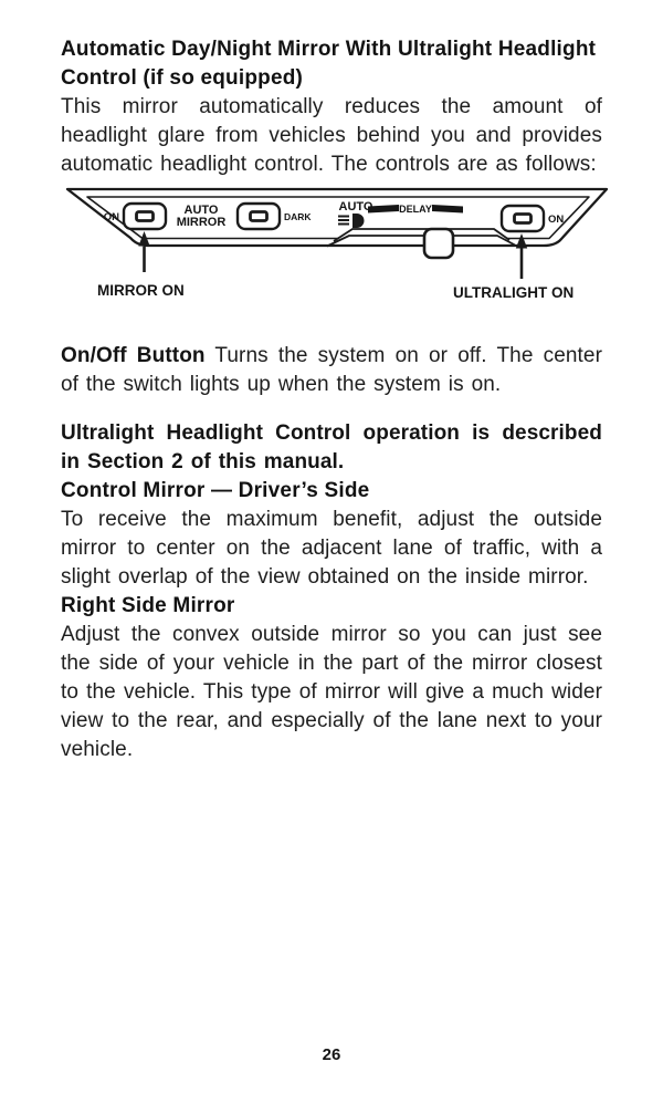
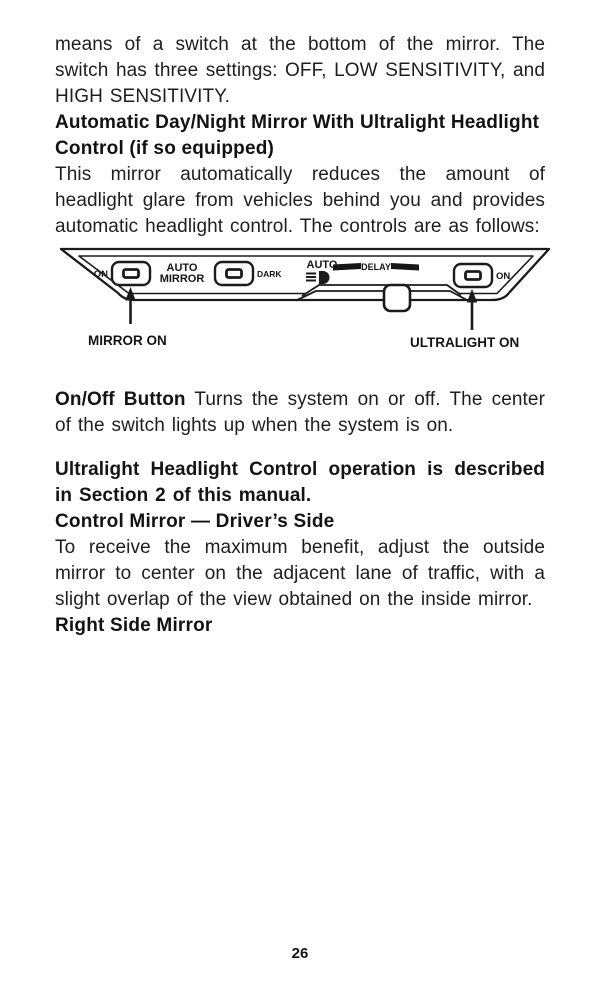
+ means of a switch at the bottom of the mirror. The switch has three settings: OFF, LOW SENSITIVITY, and HIGH SENSITIVITY.
  Automatic Day/Night Mirror With Ultralight Headlight Control (if so equipped)
  This mirror automatically reduces the amount of headlight glare from vehicles behind you and provides automatic headlight control. The controls are as follows:
  ON
  AUTO
  MIRROR
  DARK
  AUT
  DELAY
  ON
  MIRROR ON
  ULTRALIGHT ON
  On/Off Button Turns the system on or off. The center of the switch lights up when the system is on.
  Ultralight Headlight Control operation is described in Section 2 of this manual.
  Control Mirror — Driver’s Side
  To receive the maximum benefit, adjust the outside mirror to center on the adjacent lane of traffic, with a slight overlap of the view obtained on the inside mirror.
  Right Side Mirror
- Adjust the convex outside mirror so you can just see the side of your vehicle in the part of the mirror closest to the vehicle. This type of mirror will give a much wider view to the rear, and especially of the lane next to your vehicle.
  26
